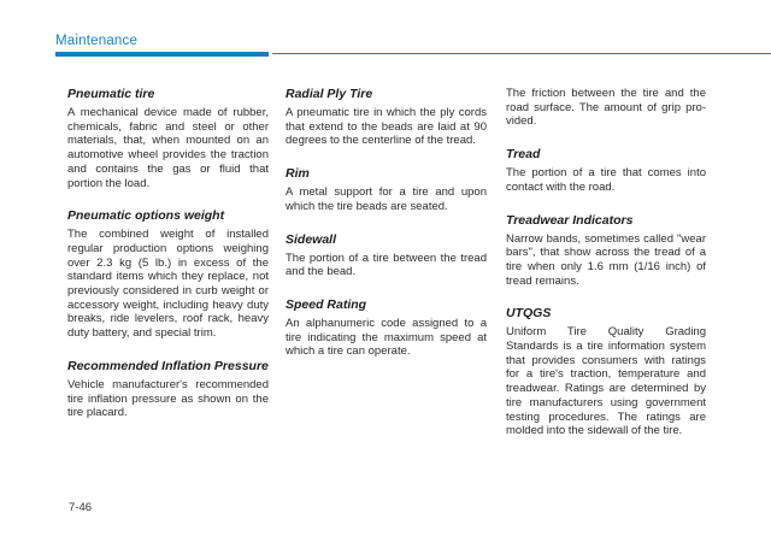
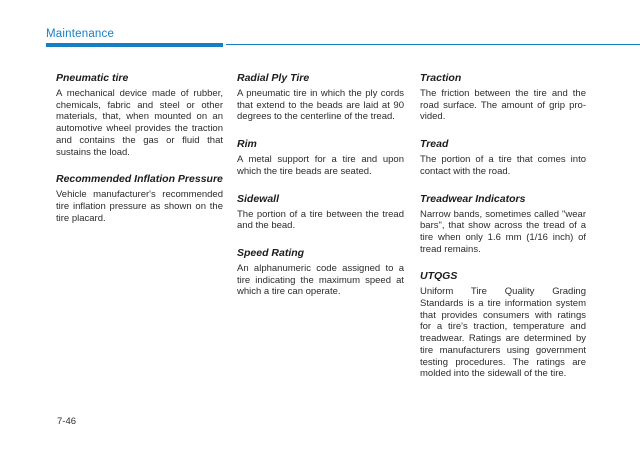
  Maintenance
  Pneumatic tire
- A mechanical device made of rubber, chemicals, fabric and steel or other materials, that, when mounted on an automotive wheel provides the trac­tion and contains the gas or fluid that portion the load.
+ A mechanical device made of rubber, chemicals, fabric and steel or other materials, that, when mounted on an automotive wheel provides the trac­tion and contains the gas or fluid that sustains the load.
- Pneumatic options weight
- The combined weight of installed regular production options weighing over 2.3 kg (5 lb.) in excess of the standard items which they replace, not previously considered in curb weight or accessory weight, includ­ing heavy duty breaks, ride levelers, roof rack, heavy duty battery, and special trim.
  Recommended Inflation Pressure
  Vehicle manufacturer's recommend­ed tire inflation pressure as shown on the tire placard.
  Radial Ply Tire
  A pneumatic tire in which the ply cords that extend to the beads are laid at 90 degrees to the centerline of the tread.
  Rim
  A metal support for a tire and upon which the tire beads are seated.
  Sidewall
  The portion of a tire between the tread and the bead.
  Speed Rating
  An alphanumeric code assigned to a tire indicating the maximum speed at which a tire can operate.
+ Traction
  The friction between the tire and the road surface. The amount of grip pro­vided.
  Tread
  The portion of a tire that comes into contact with the road.
  Treadwear Indicators
  Narrow bands, sometimes called "wear bars", that show across the tread of a tire when only 1.6 mm (1/16 inch) of tread remains.
  UTQGS
  Uniform Tire Quality Grading Standards is a tire information sys­tem that provides consumers with ratings for a tire's traction, temperature and treadwear. Ratings are determined by tire manufacturers using government testing proce­dures. The ratings are molded into the sidewall of the tire.
  7-46
